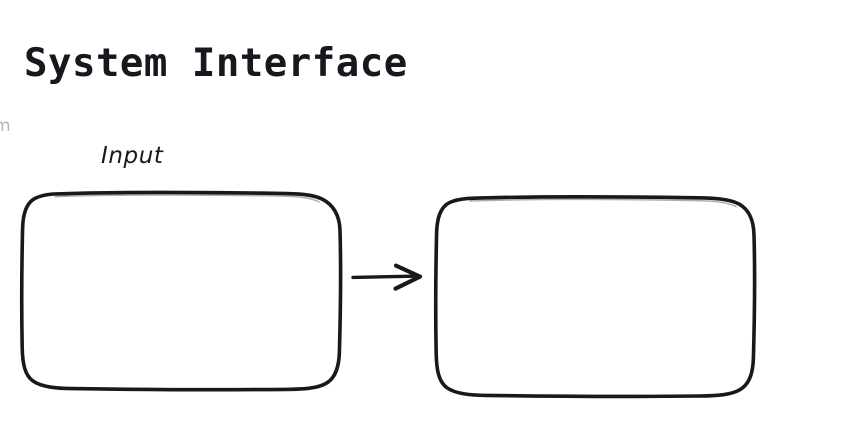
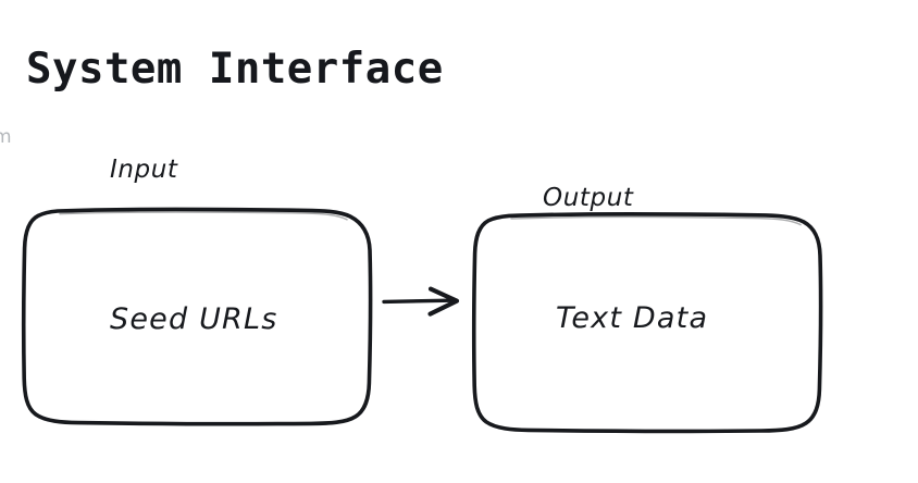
  System Interface
  m
  Input
+ Output
+ Seed URLs
+ Text Data
